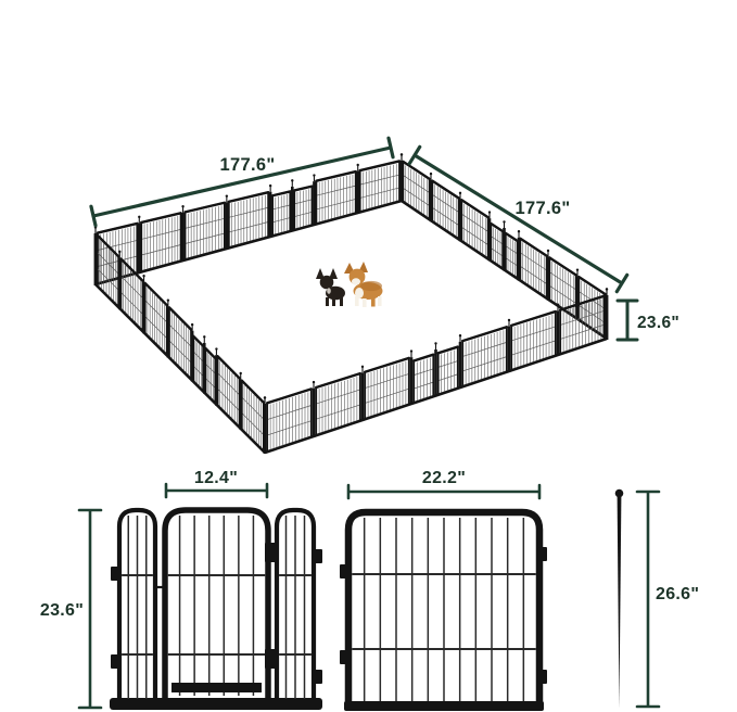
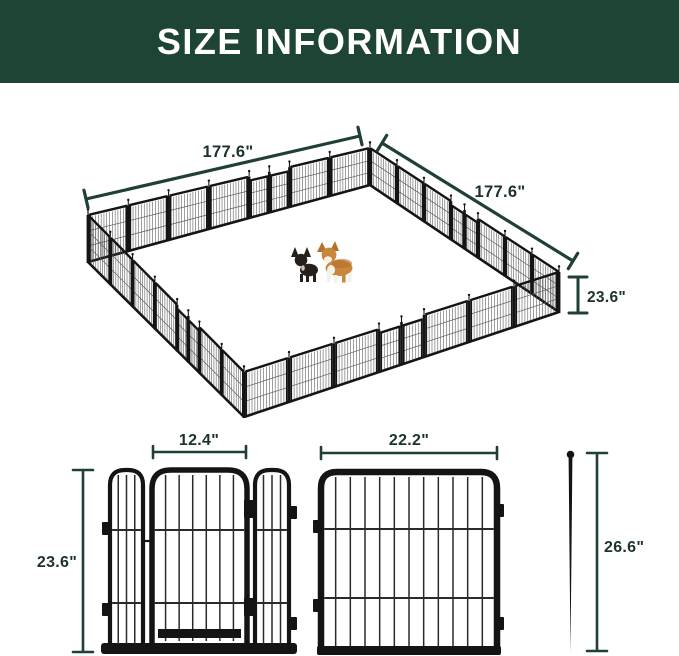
+ SIZE INFORMATION
  177.6"
  177.6"
  23.6"
  12.4"
  23.6"
  22.2"
  26.6"
